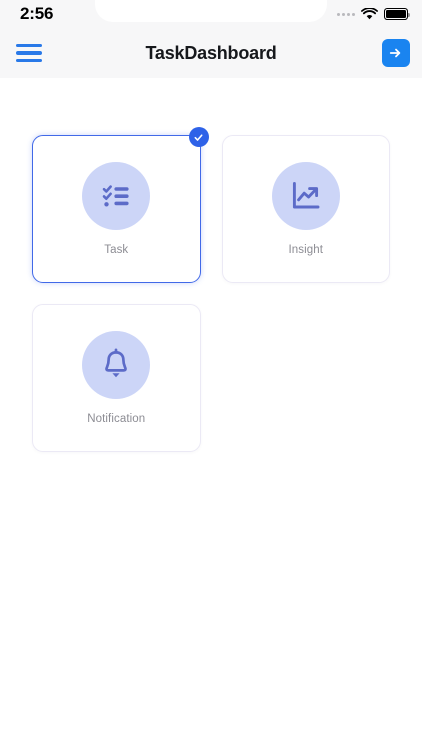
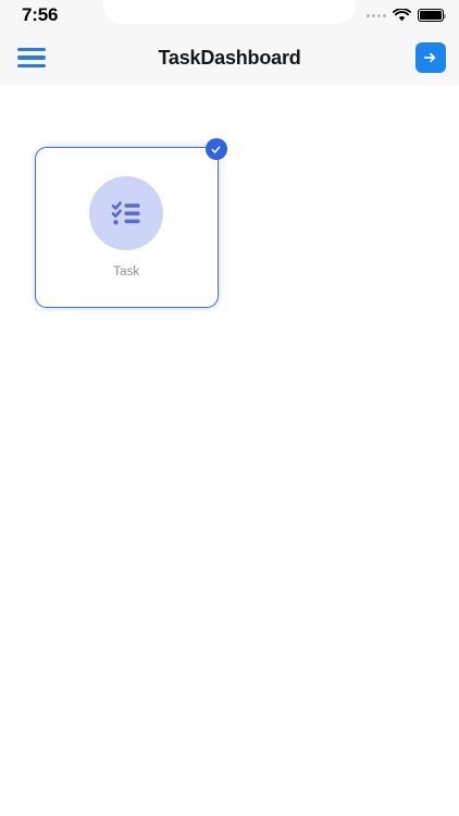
- 2:56
+ 7:56
  TaskDashboard
  Task
- Insight
- Notification
